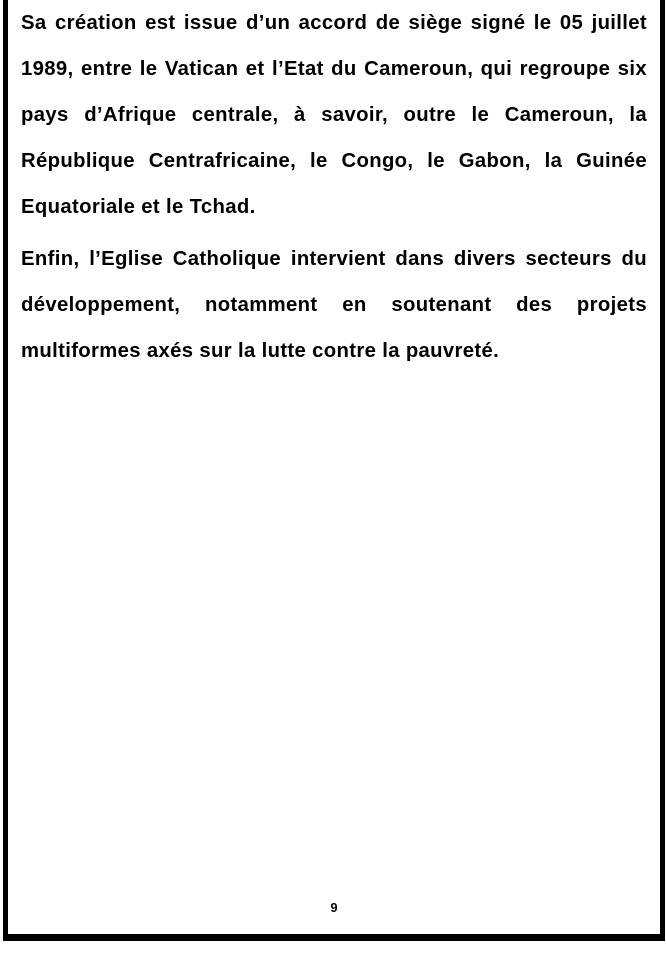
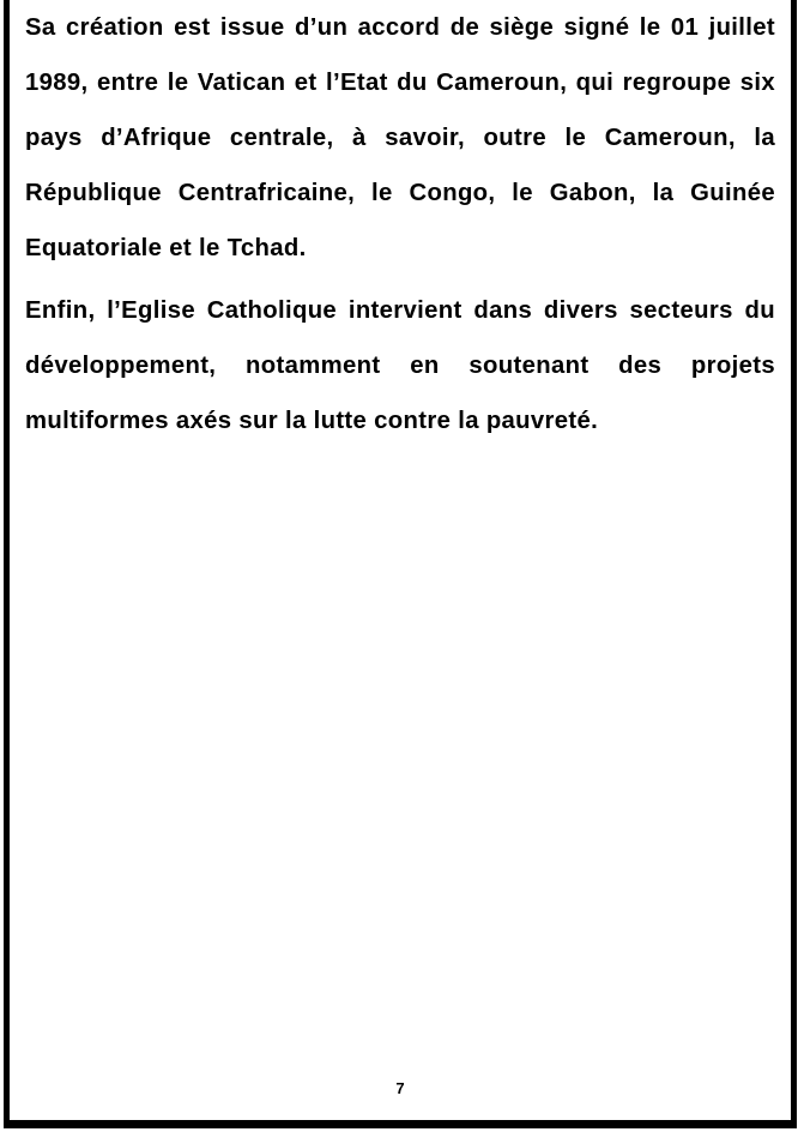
- Sa création est issue d’un accord de siège signé le 05 juillet 1989, entre le Vatican et l’Etat du Cameroun, qui regroupe six pays d’Afrique centrale, à savoir, outre le Cameroun, la République Centrafricaine, le Congo, le Gabon, la Guinée Equatoriale et le Tchad.
+ Sa création est issue d’un accord de siège signé le 01 juillet 1989, entre le Vatican et l’Etat du Cameroun, qui regroupe six pays d’Afrique centrale, à savoir, outre le Cameroun, la République Centrafricaine, le Congo, le Gabon, la Guinée Equatoriale et le Tchad.
  Enfin, l’Eglise Catholique intervient dans divers secteurs du développement, notamment en soutenant des projets multiformes axés sur la lutte contre la pauvreté.
- 9
+ 7
